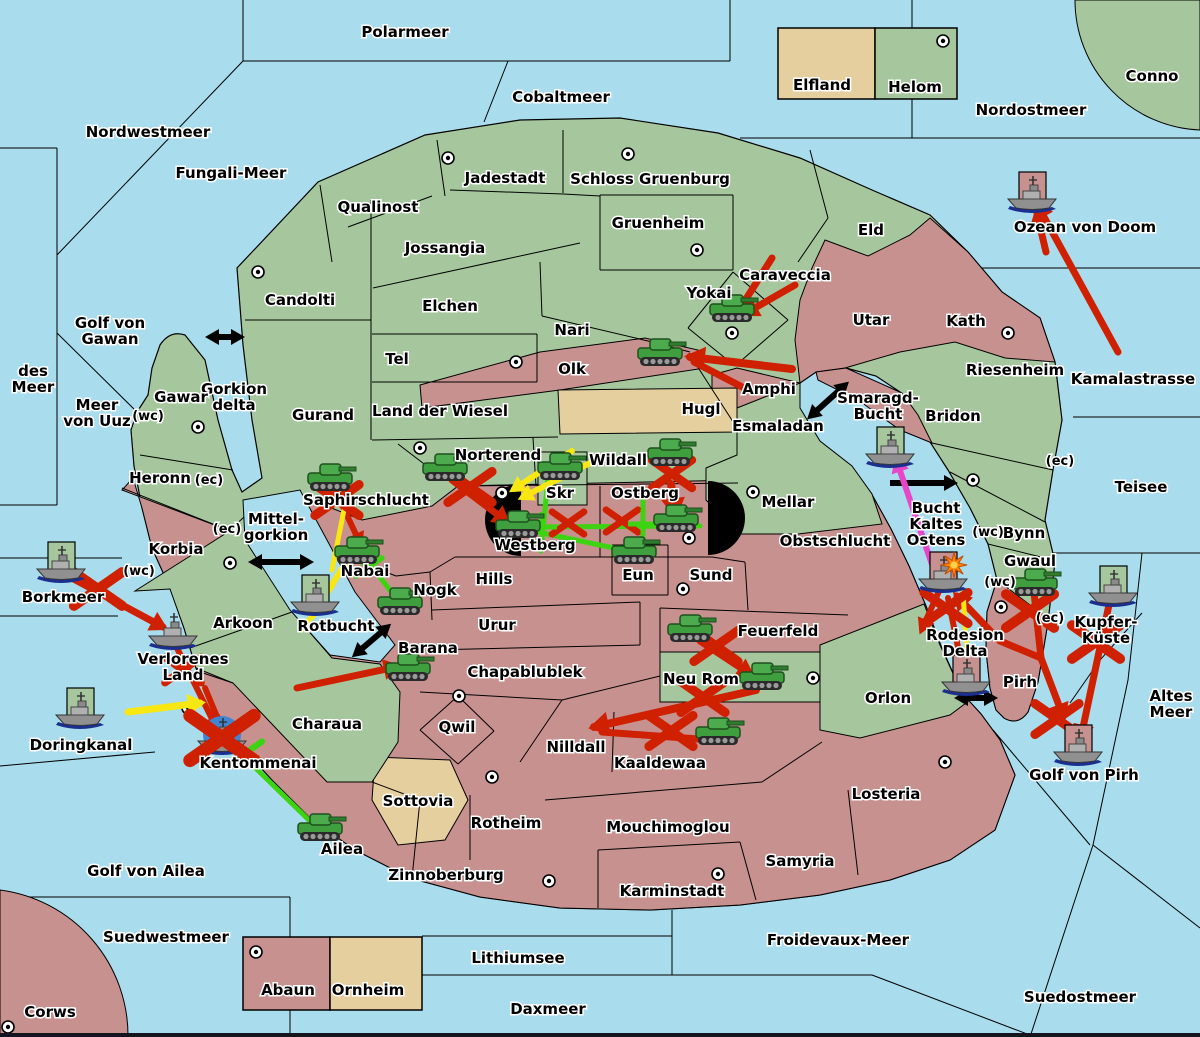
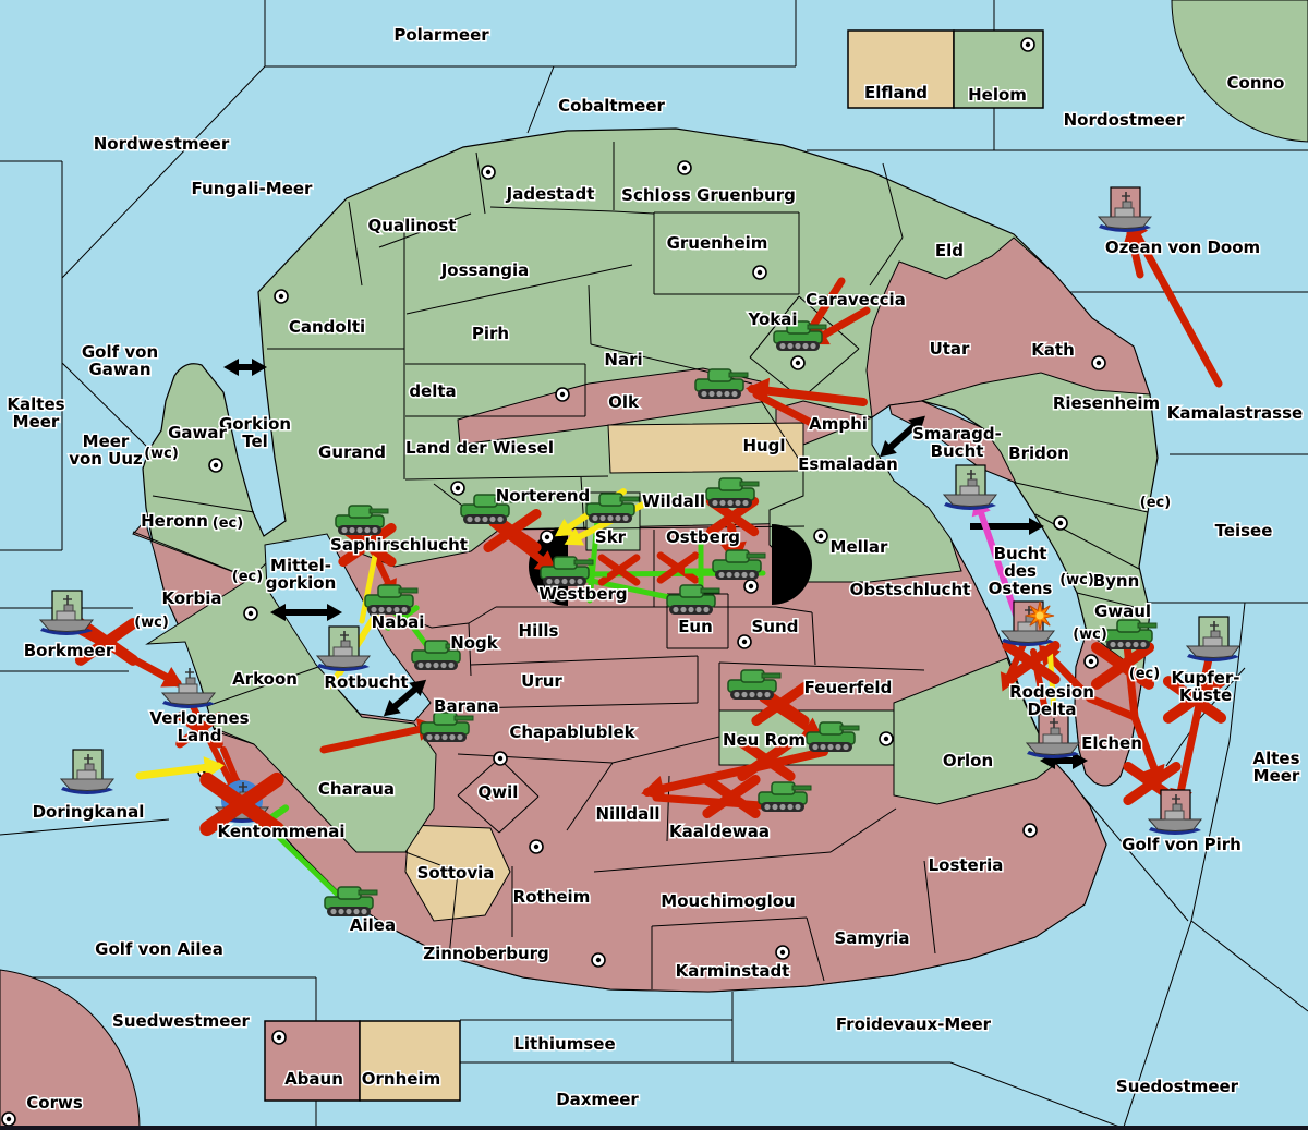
  Polarmeer
  Nordwestmeer
  Fungali-Meer
  Cobaltmeer
  Nordostmeer
  Conno
  Ozean von Doom
  Kamalastrasse
  Teisee
  Golf von Gawan
- des Meer
+ Kaltes Meer
  Meer von Uuz
- Gorkion delta
+ Gorkion Tel
  Mittel- gorkion
  Borkmeer
  Rotbucht
  Doringkanal
  Golf von Ailea
  Suedwestmeer
  Lithiumsee
  Daxmeer
  Froidevaux-Meer
  Suedostmeer
  Smaragd- Bucht
- Bucht Kaltes Ostens
+ Bucht des Ostens
  Rodesion Delta
  Kupfer- Küste
  Altes Meer
  Golf von Pirh
  Jadestadt
  Schloss Gruenburg
  Qualinost
  Jossangia
  Gruenheim
- Elchen
+ Pirh
  Nari
- Tel
+ delta
  Land der Wiesel
  Gurand
  Candolti
  Gawar
  Heronn
  Korbia
  Arkoon
  Verlorenes Land
  Kentommenai
  Charaua
  Ailea
  Sottovia
  Norterend
  Wildall
  Skr
  Westberg
  Ostberg
  Eun
  Sund
  Hills
  Nogk
  Urur
  Barana
  Chapablublek
  Qwil
  Nilldall
  Kaaldewaa
  Neu Rom
  Feuerfeld
  Obstschlucht
  Mellar
  Esmaladan
  Amphi
  Hugl
  Olk
  Yokai
  Caraveccia
  Eld
  Utar
  Kath
  Riesenheim
  Bridon
  Bynn
  Gwaul
- Pirh
+ Elchen
  Orlon
  Losteria
  Rotheim
  Zinnoberburg
  Mouchimoglou
  Karminstadt
  Samyria
  Corws
  Saphirschlucht
  Nabai
  Elfland
  Helom
  Abaun
  Ornheim
  (wc)
  (ec)
  (ec)
  (wc)
  (ec)
  (wc)
  (wc)
  (ec)
